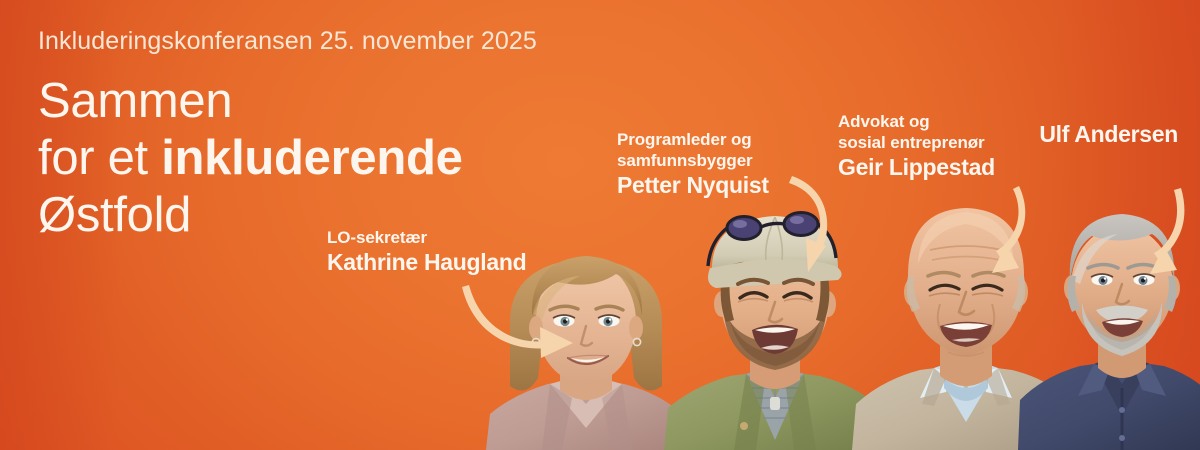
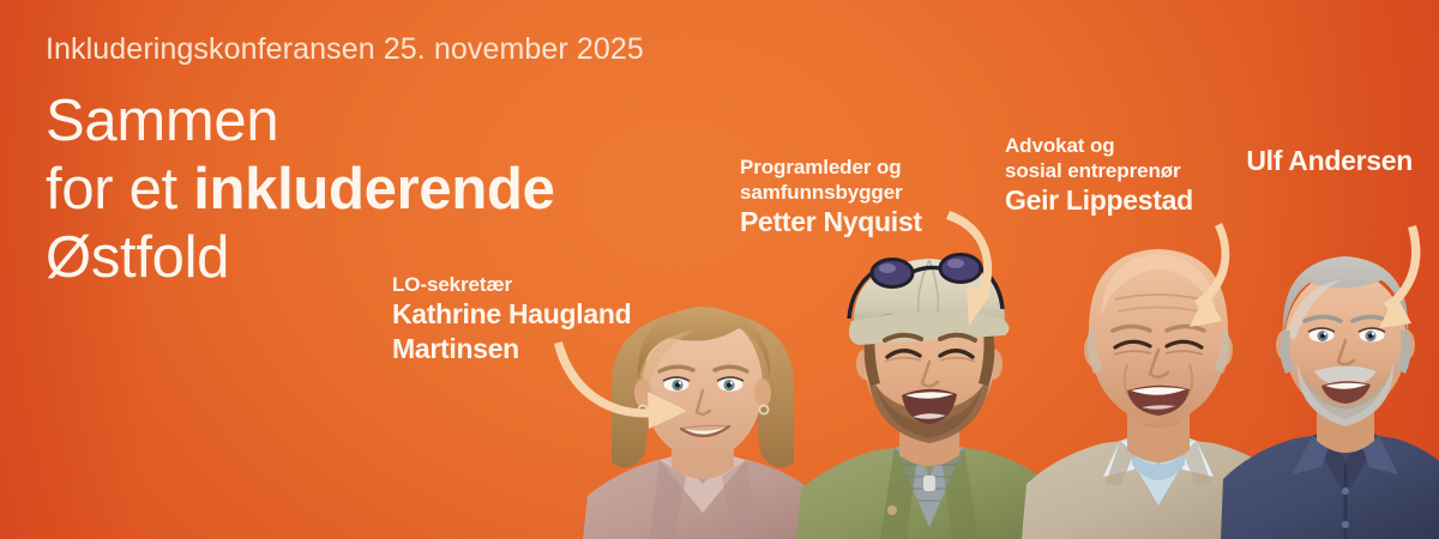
  Inkluderingskonferansen 25. november 2025
  Sammen
  for et inkluderende
  Østfold
  LO-sekretær
  Kathrine Haugland
+ Martinsen
  Programleder og
  samfunnsbygger
  Petter Nyquist
  Advokat og
  sosial entreprenør
  Geir Lippestad
  Ulf Andersen
